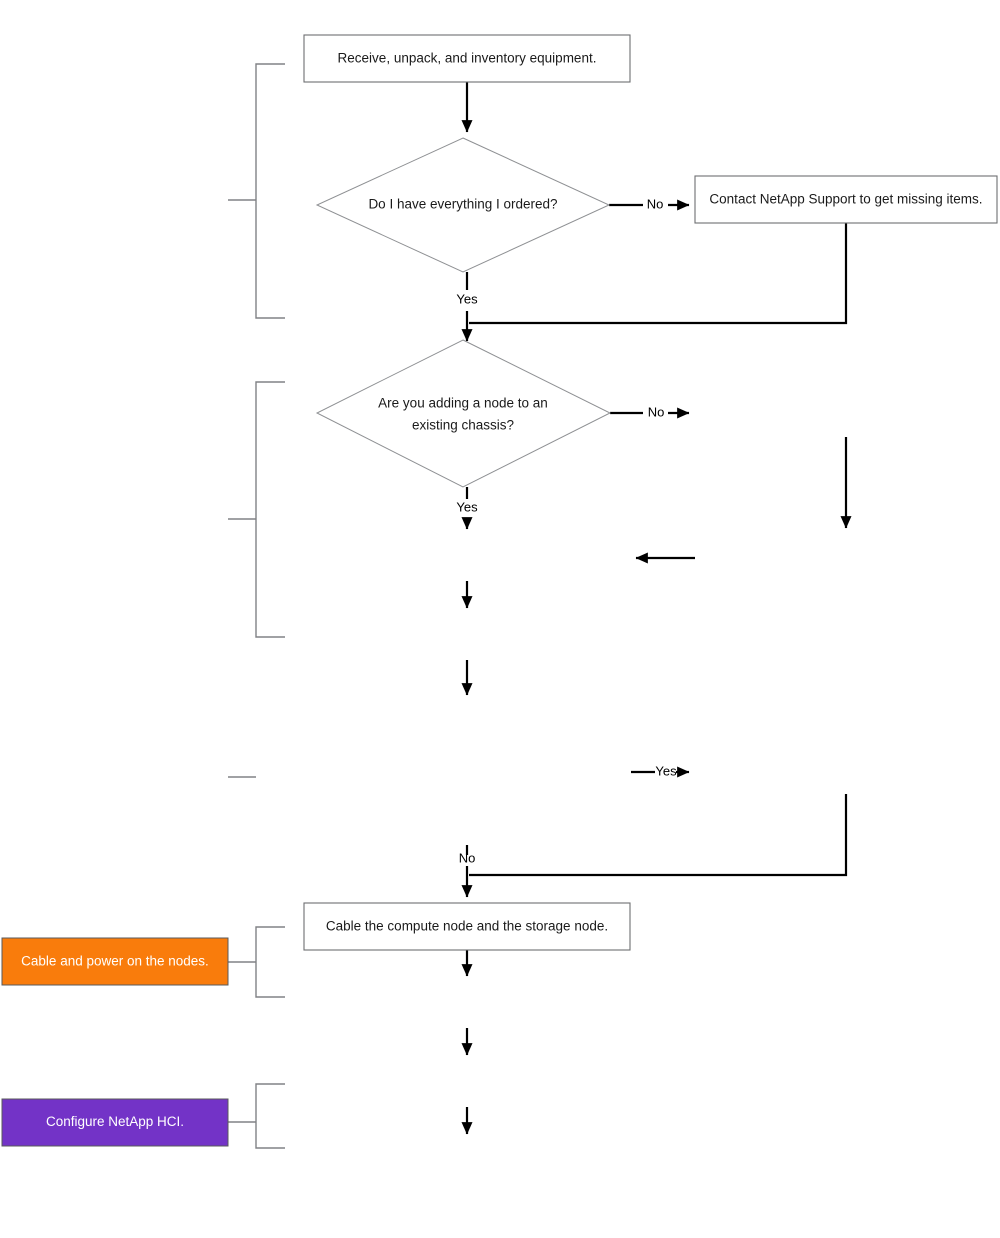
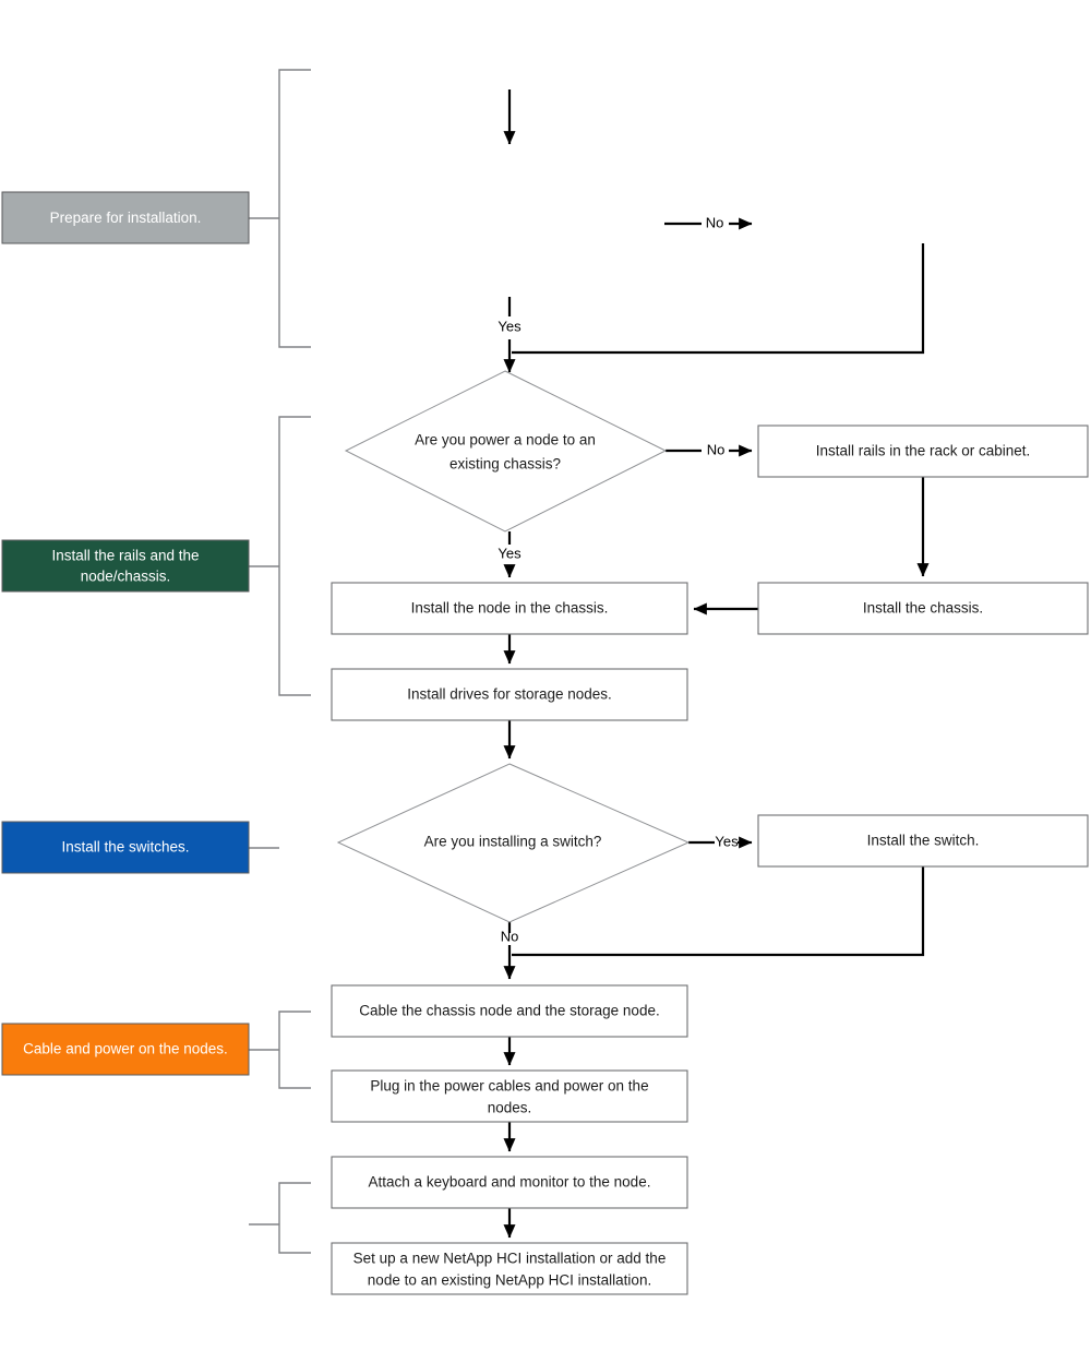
+ Prepare for installation.
+ Install the rails and the
+ node/chassis.
+ Install the switches.
  Cable and power on the nodes.
- Configure NetApp HCI.
  No
  Yes
  No
  Yes
  Yes
  No
- Receive, unpack, and inventory equipment.
- Do I have everything I ordered?
- Contact NetApp Support to get missing items.
- Are you adding a node to an
+ Are you power a node to an
  existing chassis?
+ Install rails in the rack or cabinet.
+ Install the node in the chassis.
+ Install the chassis.
+ Install drives for storage nodes.
+ Are you installing a switch?
+ Install the switch.
- Cable the compute node and the storage node.
+ Cable the chassis node and the storage node.
+ Plug in the power cables and power on the
+ nodes.
+ Attach a keyboard and monitor to the node.
+ Set up a new NetApp HCI installation or add the
+ node to an existing NetApp HCI installation.
